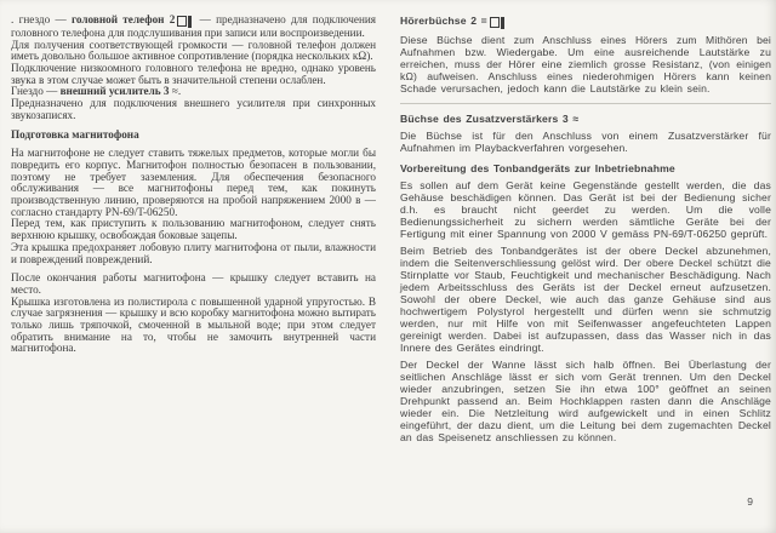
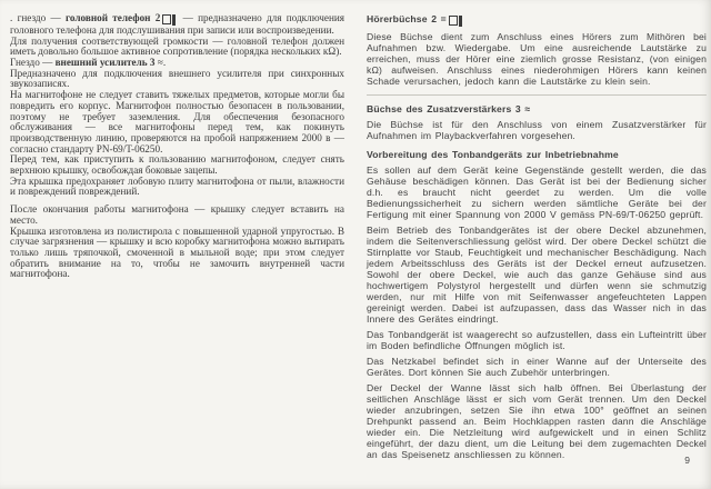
  . гнездо — головной телефон 2 — предназначено для подключения головного телефона для подслушивания при записи или воспроизведении.
  Для получения соответствующей громкости — головной телефон должен иметь довольно большое активное сопротивление (порядка нескольких кΩ).
- Подключение низкоомного головного телефона не вредно, однако уровень звука в этом случае может быть в значительной степени ослаблен.
  Гнездо — внешний усилитель 3 ≈.
  Предназначено для подключения внешнего усилителя при синхронных звукозаписях.
- Подготовка магнитофона
  На магнитофоне не следует ставить тяжелых предметов, которые могли бы повредить его корпус. Магнитофон полностью безопасен в пользовании, поэтому не требует заземления. Для обеспечения безопасного обслуживания — все магнитофоны перед тем, как покинуть производственную линию, проверяются на пробой напряжением 2000 в — согласно стандарту PN-69/T-06250.
  Перед тем, как приступить к пользованию магнитофоном, следует снять верхнюю крышку, освобождая боковые зацепы.
  Эта крышка предохраняет лобовую плиту магнитофона от пыли, влажности и повреждений повреждений.
  После окончания работы магнитофона — крышку следует вставить на место.
  Крышка изготовлена из полистирола с повышенной ударной упругостью. В случае загрязнения — крышку и всю коробку магнитофона можно вытирать только лишь тряпочкой, смоченной в мыльной воде; при этом следует обратить внимание на то, чтобы не замочить внутренней части магнитофона.
  Hörerbüchse 2 =
  Diese Büchse dient zum Anschluss eines Hörers zum Mithören bei Aufnahmen bzw. Wiedergabe. Um eine ausreichende Lautstärke zu erreichen, muss der Hörer eine ziemlich grosse Resistanz, (von einigen kΩ) aufweisen. Anschluss eines niederohmigen Hörers kann keinen Schade verursachen, jedoch kann die Lautstärke zu klein sein.
  Büchse des Zusatzverstärkers 3 ≈
  Die Büchse ist für den Anschluss von einem Zusatzverstärker für Aufnahmen im Playbackverfahren vorgesehen.
  Vorbereitung des Tonbandgeräts zur Inbetriebnahme
  Es sollen auf dem Gerät keine Gegenstände gestellt werden, die das Gehäuse beschädigen können. Das Gerät ist bei der Bedienung sicher d.h. es braucht nicht geerdet zu werden. Um die volle Bedienungssicherheit zu sichern werden sämtliche Geräte bei der Fertigung mit einer Spannung von 2000 V gemäss PN-69/T-06250 geprüft.
  Beim Betrieb des Tonbandgerätes ist der obere Deckel abzunehmen, indem die Seitenverschliessung gelöst wird. Der obere Deckel schützt die Stirnplatte vor Staub, Feuchtigkeit und mechanischer Beschädigung. Nach jedem Arbeitsschluss des Geräts ist der Deckel erneut aufzusetzen. Sowohl der obere Deckel, wie auch das ganze Gehäuse sind aus hochwertigem Polystyrol hergestellt und dürfen wenn sie schmutzig werden, nur mit Hilfe von mit Seifenwasser angefeuchteten Lappen gereinigt werden. Dabei ist aufzupassen, dass das Wasser nich in das Innere des Gerätes eindringt.
+ Das Tonbandgerät ist waagerecht so aufzustellen, dass ein Lufteintritt über im Boden befindliche Öffnungen möglich ist.
+ Das Netzkabel befindet sich in einer Wanne auf der Unterseite des Gerätes. Dort können Sie auch Zubehör unterbringen.
  Der Deckel der Wanne lässt sich halb öffnen. Bei Überlastung der seitlichen Anschläge lässt er sich vom Gerät trennen. Um den Deckel wieder anzubringen, setzen Sie ihn etwa 100° geöffnet an seinen Drehpunkt passend an. Beim Hochklappen rasten dann die Anschläge wieder ein. Die Netzleitung wird aufgewickelt und in einen Schlitz eingeführt, der dazu dient, um die Leitung bei dem zugemachten Deckel an das Speisenetz anschliessen zu können.
  9
